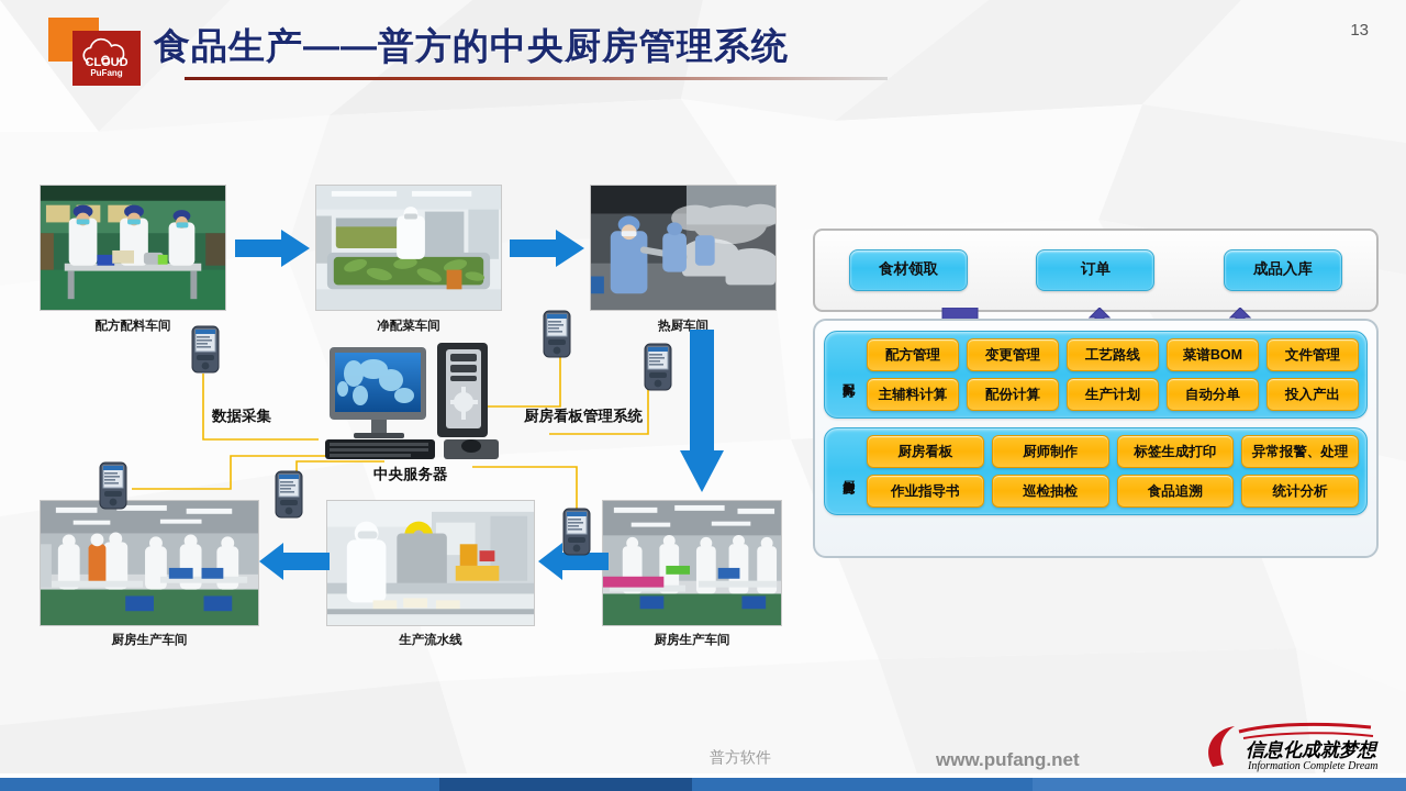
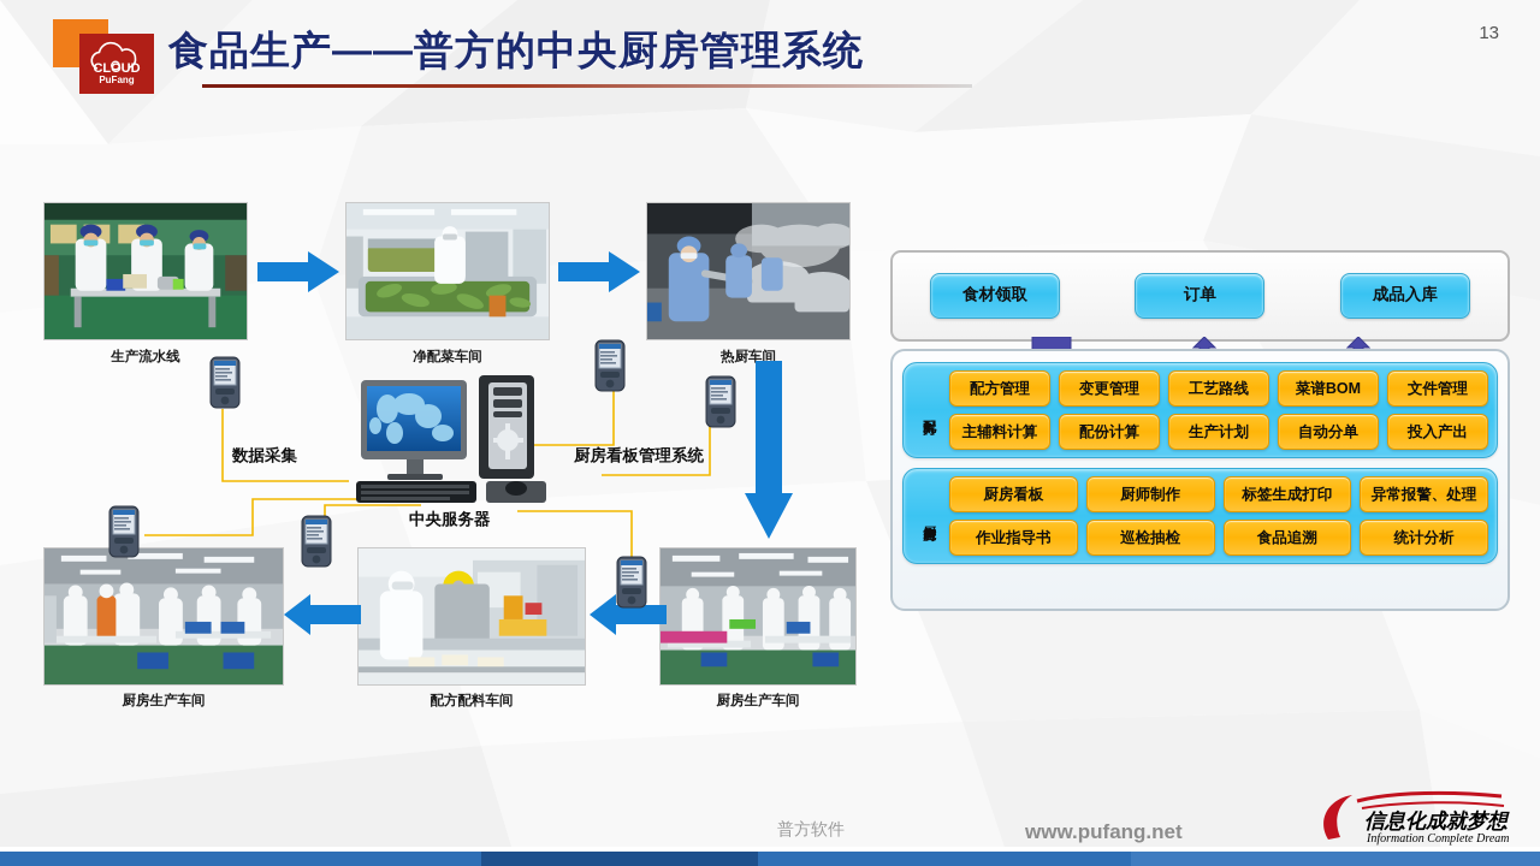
  CLOUD
  PuFang
  食品生产——普方的中央厨房管理系统
  13
- 配方配料车间
+ 生产流水线
  净配菜车间
  热厨车间
  厨房生产车间
- 生产流水线
+ 配方配料车间
  厨房生产车间
  中央服务器
  数据采集
  厨房看板管理系统
  食材领取
  订单
  成品入库
  配方管理
  变更管理
  工艺路线
  菜谱BOM
  文件管理
  主辅料计算
  配份计算
  生产计划
  自动分单
  投入产出
  厨房看板
  厨师制作
  标签生成打印
  异常报警、处理
  作业指导书
  巡检抽检
  食品追溯
  统计分析
  普方软件
  www.pufang.net
  信息化成就梦想
  Information Complete Dream
